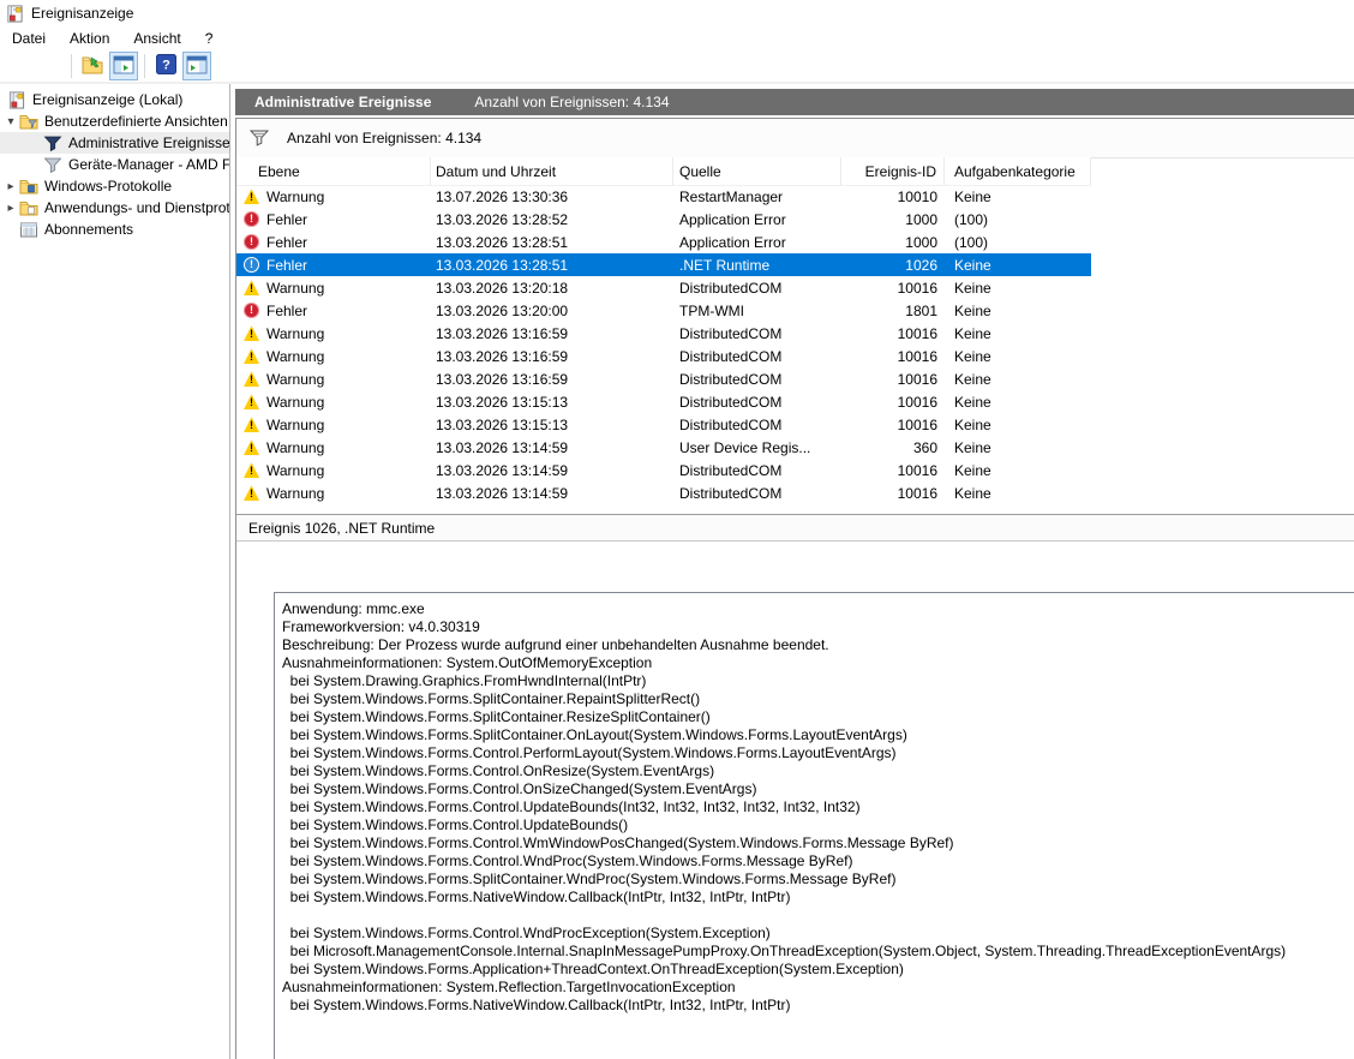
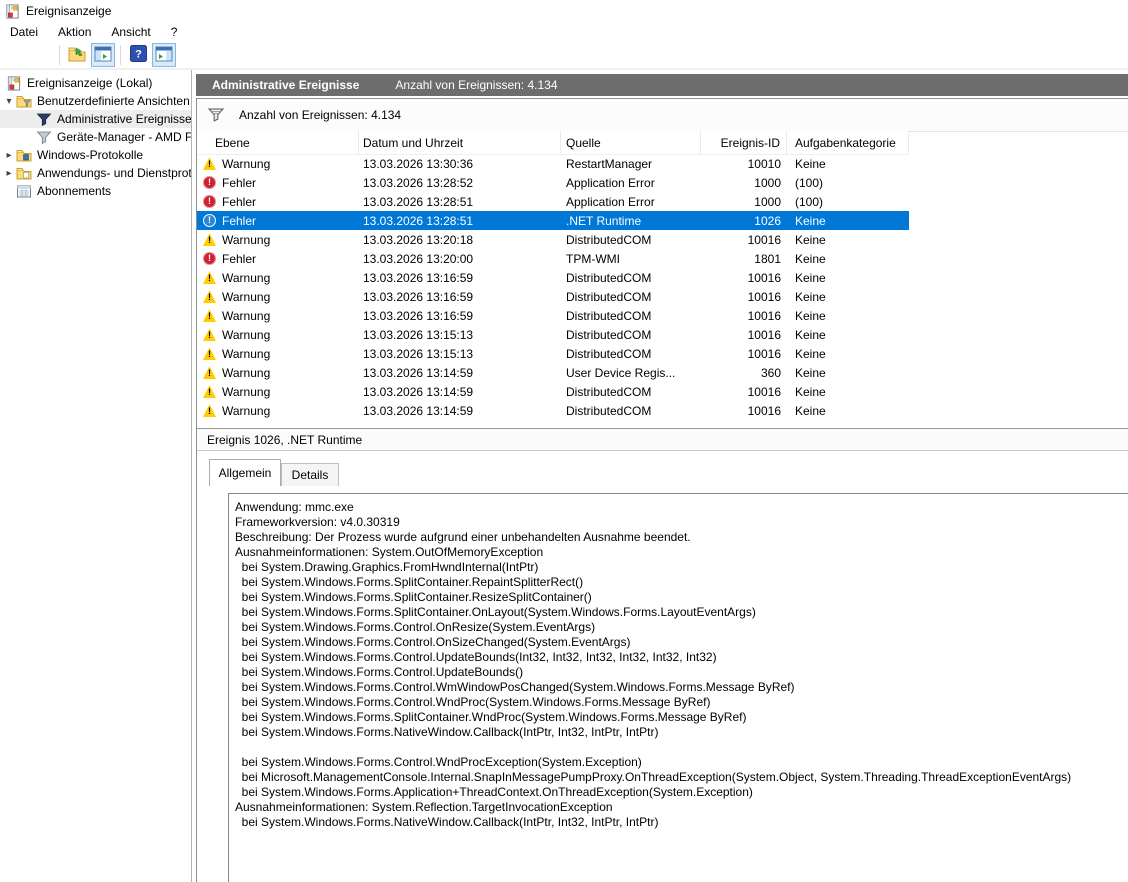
  Ereignisanzeige
  Datei
  Aktion
  Ansicht
  ?
  ?
  Ereignisanzeige (Lokal)
  ▾
  Benutzerdefinierte Ansichten
  Administrative Ereignisse
  Geräte-Manager - AMD F
  ▸
  Windows-Protokolle
  ▸
  Anwendungs- und Dienstprot
  Abonnements
  Administrative Ereignisse
  Anzahl von Ereignissen: 4.134
  Anzahl von Ereignissen: 4.134
  Ebene
  Datum und Uhrzeit
  Quelle
  Ereignis-ID
  Aufgabenkategorie
  Warnung
- 13.07.2026 13:30:36
+ 13.03.2026 13:30:36
  RestartManager
  10010
  Keine
  Fehler
  13.03.2026 13:28:52
  Application Error
  1000
  (100)
  Fehler
  13.03.2026 13:28:51
  Application Error
  1000
  (100)
  Fehler
  13.03.2026 13:28:51
  .NET Runtime
  1026
  Keine
  Warnung
  13.03.2026 13:20:18
  DistributedCOM
  10016
  Keine
  Fehler
  13.03.2026 13:20:00
  TPM-WMI
  1801
  Keine
  Warnung
  13.03.2026 13:16:59
  DistributedCOM
  10016
  Keine
  Warnung
  13.03.2026 13:16:59
  DistributedCOM
  10016
  Keine
  Warnung
  13.03.2026 13:16:59
  DistributedCOM
  10016
  Keine
  Warnung
  13.03.2026 13:15:13
  DistributedCOM
  10016
  Keine
  Warnung
  13.03.2026 13:15:13
  DistributedCOM
  10016
  Keine
  Warnung
  13.03.2026 13:14:59
  User Device Regis...
  360
  Keine
  Warnung
  13.03.2026 13:14:59
  DistributedCOM
  10016
  Keine
  Warnung
  13.03.2026 13:14:59
  DistributedCOM
  10016
  Keine
  Ereignis 1026, .NET Runtime
+ Allgemein
+ Details
  Anwendung: mmc.exe
  Frameworkversion: v4.0.30319
  Beschreibung: Der Prozess wurde aufgrund einer unbehandelten Ausnahme beendet.
  Ausnahmeinformationen: System.OutOfMemoryException
  bei System.Drawing.Graphics.FromHwndInternal(IntPtr)
  bei System.Windows.Forms.SplitContainer.RepaintSplitterRect()
  bei System.Windows.Forms.SplitContainer.ResizeSplitContainer()
  bei System.Windows.Forms.SplitContainer.OnLayout(System.Windows.Forms.LayoutEventArgs)
- bei System.Windows.Forms.Control.PerformLayout(System.Windows.Forms.LayoutEventArgs)
  bei System.Windows.Forms.Control.OnResize(System.EventArgs)
  bei System.Windows.Forms.Control.OnSizeChanged(System.EventArgs)
  bei System.Windows.Forms.Control.UpdateBounds(Int32, Int32, Int32, Int32, Int32, Int32)
  bei System.Windows.Forms.Control.UpdateBounds()
  bei System.Windows.Forms.Control.WmWindowPosChanged(System.Windows.Forms.Message ByRef)
  bei System.Windows.Forms.Control.WndProc(System.Windows.Forms.Message ByRef)
  bei System.Windows.Forms.SplitContainer.WndProc(System.Windows.Forms.Message ByRef)
  bei System.Windows.Forms.NativeWindow.Callback(IntPtr, Int32, IntPtr, IntPtr)
  bei System.Windows.Forms.Control.WndProcException(System.Exception)
  bei Microsoft.ManagementConsole.Internal.SnapInMessagePumpProxy.OnThreadException(System.Object, System.Threading.ThreadExceptionEventArgs)
  bei System.Windows.Forms.Application+ThreadContext.OnThreadException(System.Exception)
  Ausnahmeinformationen: System.Reflection.TargetInvocationException
  bei System.Windows.Forms.NativeWindow.Callback(IntPtr, Int32, IntPtr, IntPtr)
